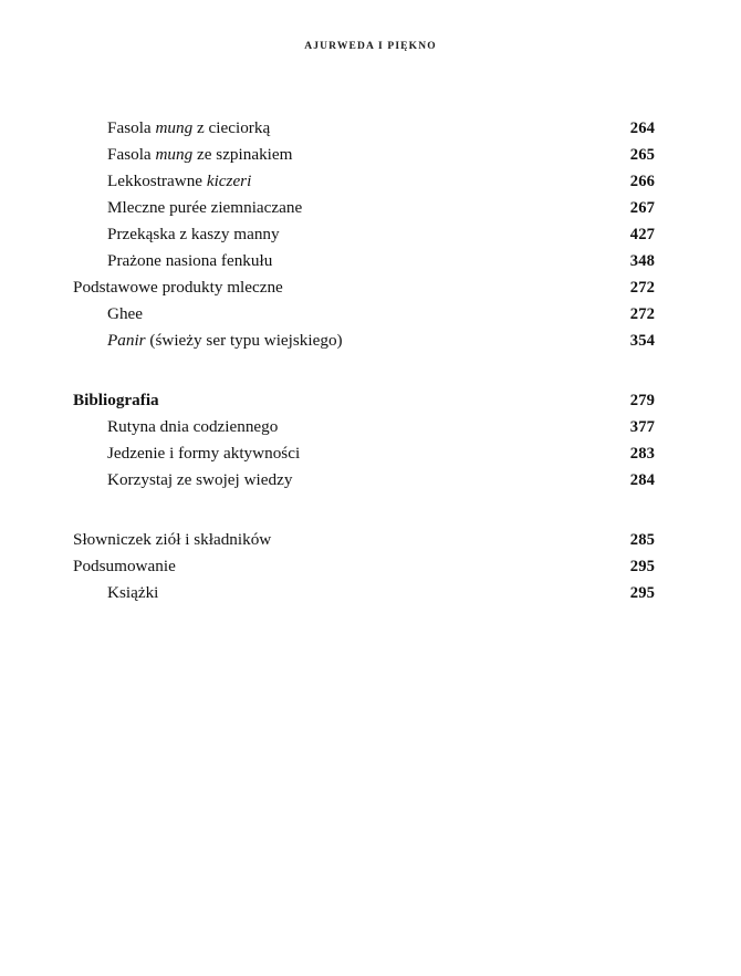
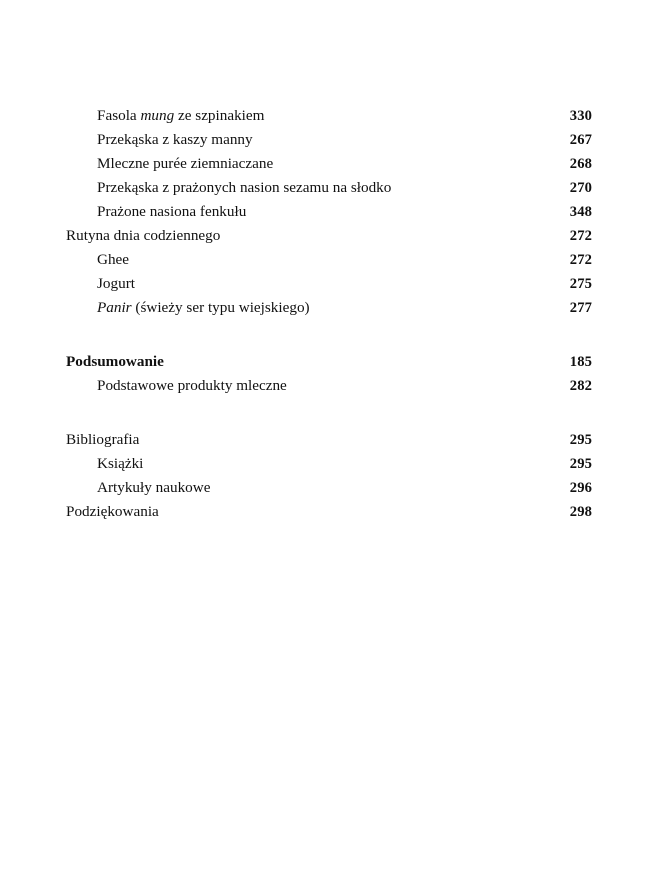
- AJURWEDA I PIĘKNO
- Fasola mung z cieciorką
- 264
  Fasola mung ze szpinakiem
- 265
+ 330
- Lekkostrawne kiczeri
- 266
- Mleczne purée ziemniaczane
+ Przekąska z kaszy manny
  267
- Przekąska z kaszy manny
+ Mleczne purée ziemniaczane
- 427
+ 268
+ Przekąska z prażonych nasion sezamu na słodko
+ 270
  Prażone nasiona fenkułu
  348
- Podstawowe produkty mleczne
+ Rutyna dnia codziennego
  272
  Ghee
  272
+ Jogurt
+ 275
  Panir (świeży ser typu wiejskiego)
- 354
+ 277
- Bibliografia
+ Podsumowanie
- 279
+ 185
- Rutyna dnia codziennego
+ Podstawowe produkty mleczne
- 377
+ 282
- Jedzenie i formy aktywności
- 283
- Korzystaj ze swojej wiedzy
- 284
- Słowniczek ziół i składników
- 285
- Podsumowanie
+ Bibliografia
  295
  Książki
  295
+ Artykuły naukowe
+ 296
+ Podziękowania
+ 298
